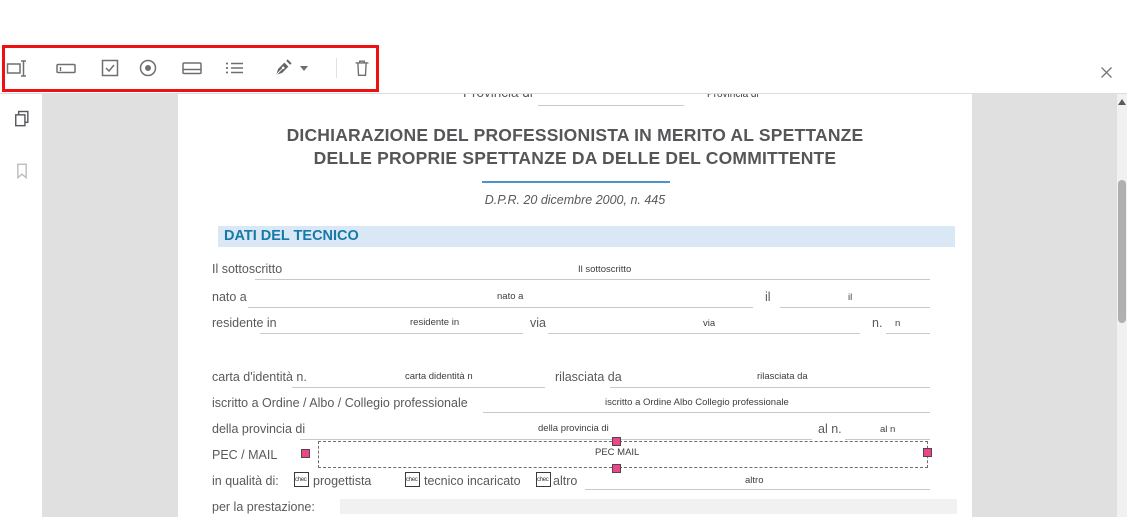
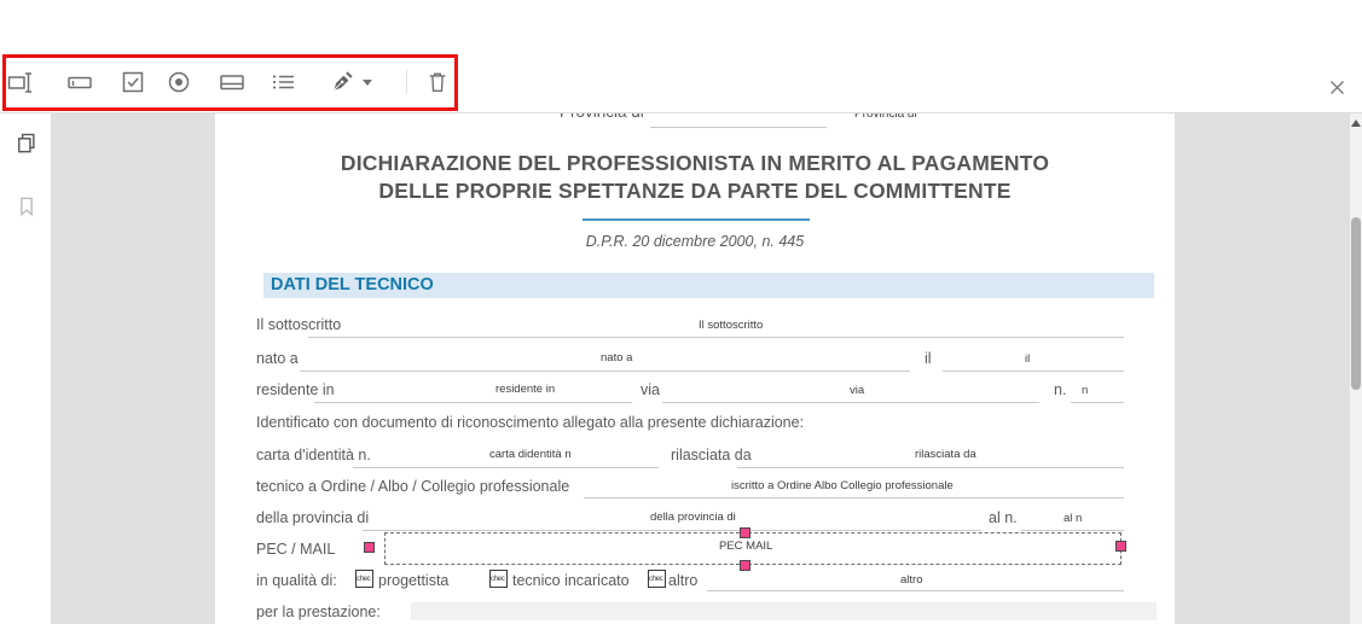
  Provincia di
- DICHIARAZIONE DEL PROFESSIONISTA IN MERITO AL SPETTANZE
+ DICHIARAZIONE DEL PROFESSIONISTA IN MERITO AL PAGAMENTO
- DELLE PROPRIE SPETTANZE DA DELLE DEL COMMITTENTE
+ DELLE PROPRIE SPETTANZE DA PARTE DEL COMMITTENTE
  D.P.R. 20 dicembre 2000, n. 445
  DATI DEL TECNICO
  Il sottoscritto
  Il sottoscritto
  nato a
  nato a
  il
  il
  residente in
  residente in
  via
  via
  n.
  n
+ Identificato con documento di riconoscimento allegato alla presente dichiarazione:
  carta d'identità n.
  carta didentità n
  rilasciata da
  rilasciata da
- iscritto a Ordine / Albo / Collegio professionale
+ tecnico a Ordine / Albo / Collegio professionale
  iscritto a Ordine Albo Collegio professionale
  della provincia di
  della provincia di
  al n.
  al n
  PEC / MAIL
  PEC MAIL
  in qualità di:
  progettista
  tecnico incaricato
  altro
  altro
  per la prestazione:
